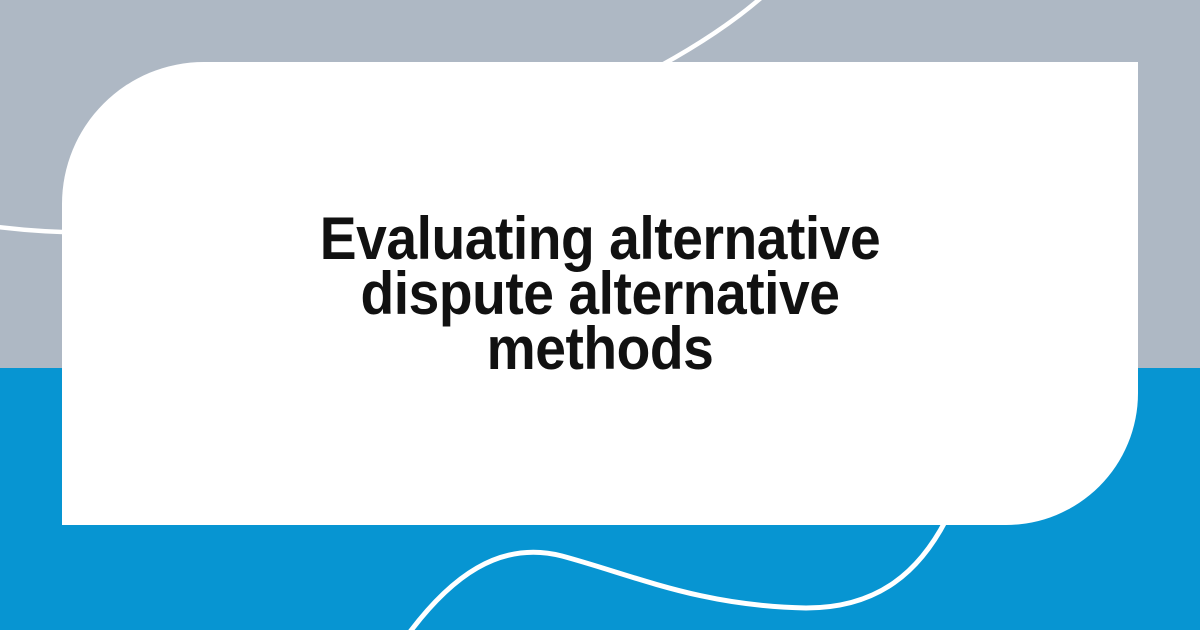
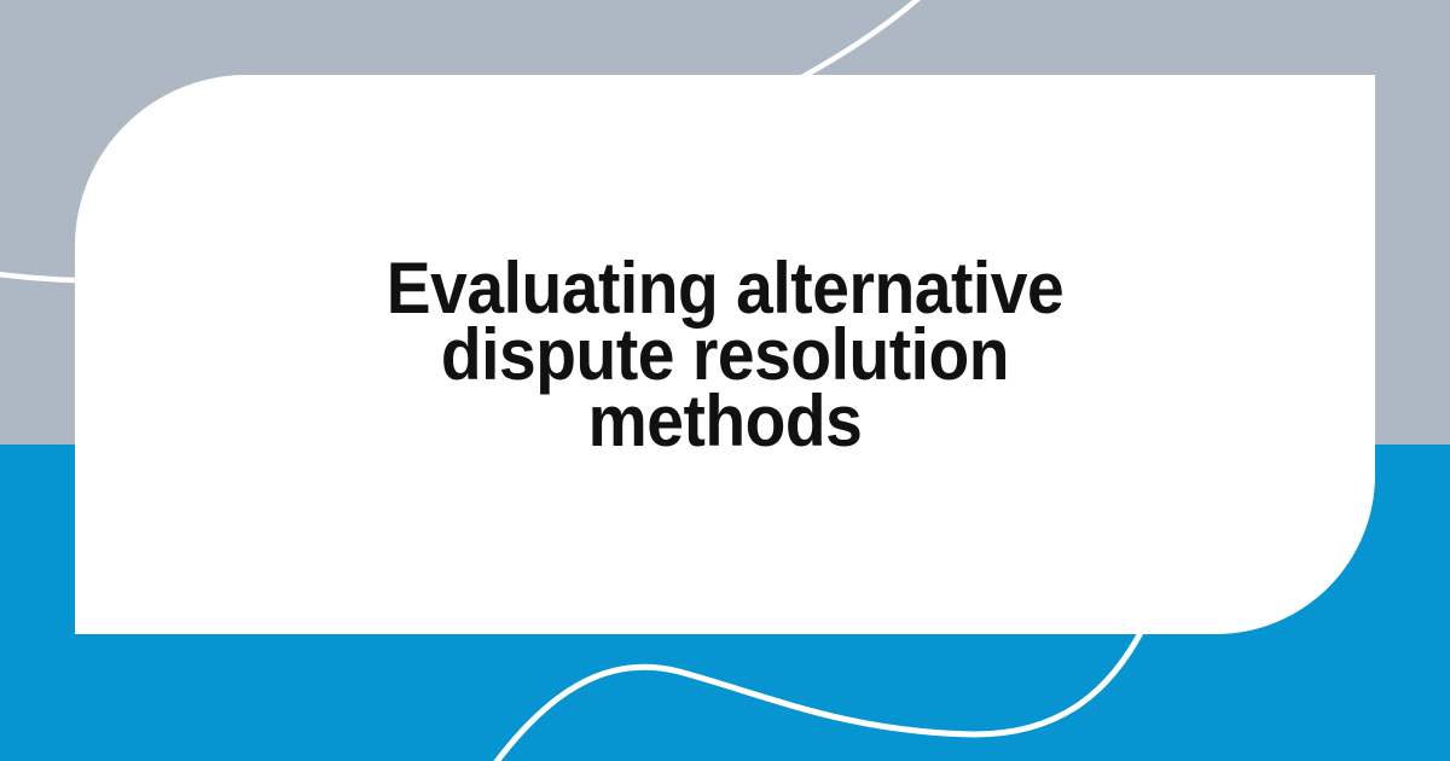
- Evaluating alternative dispute alternative methods
+ Evaluating alternative dispute resolution methods
